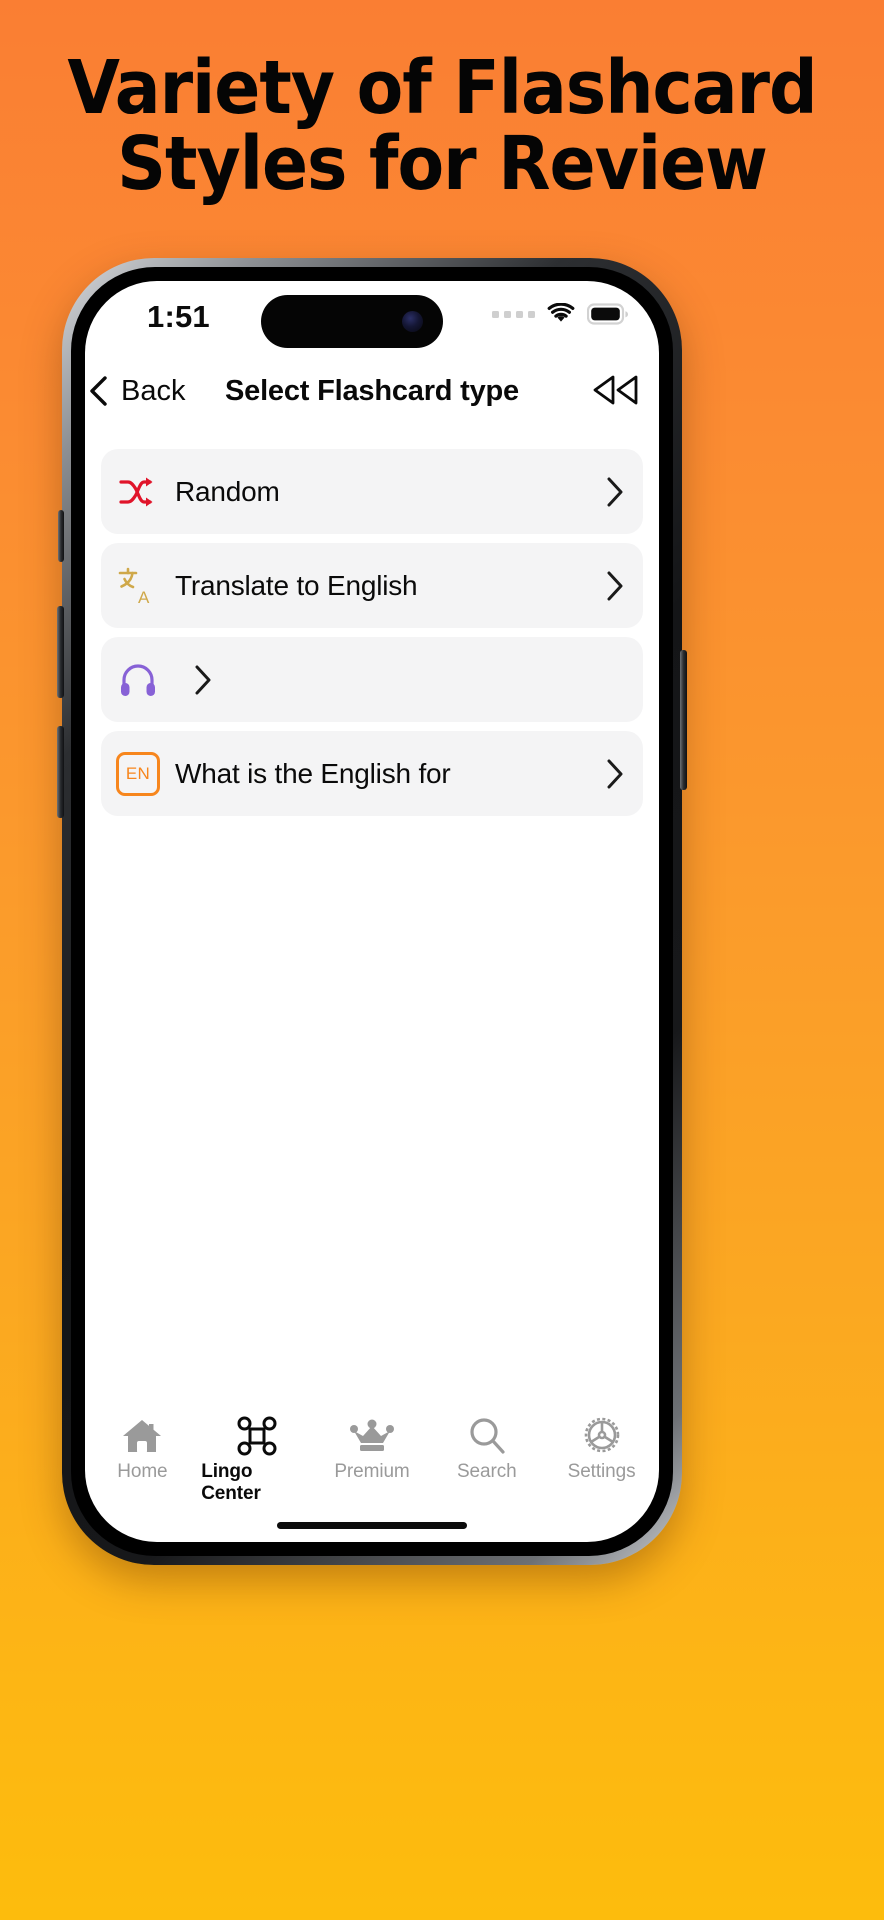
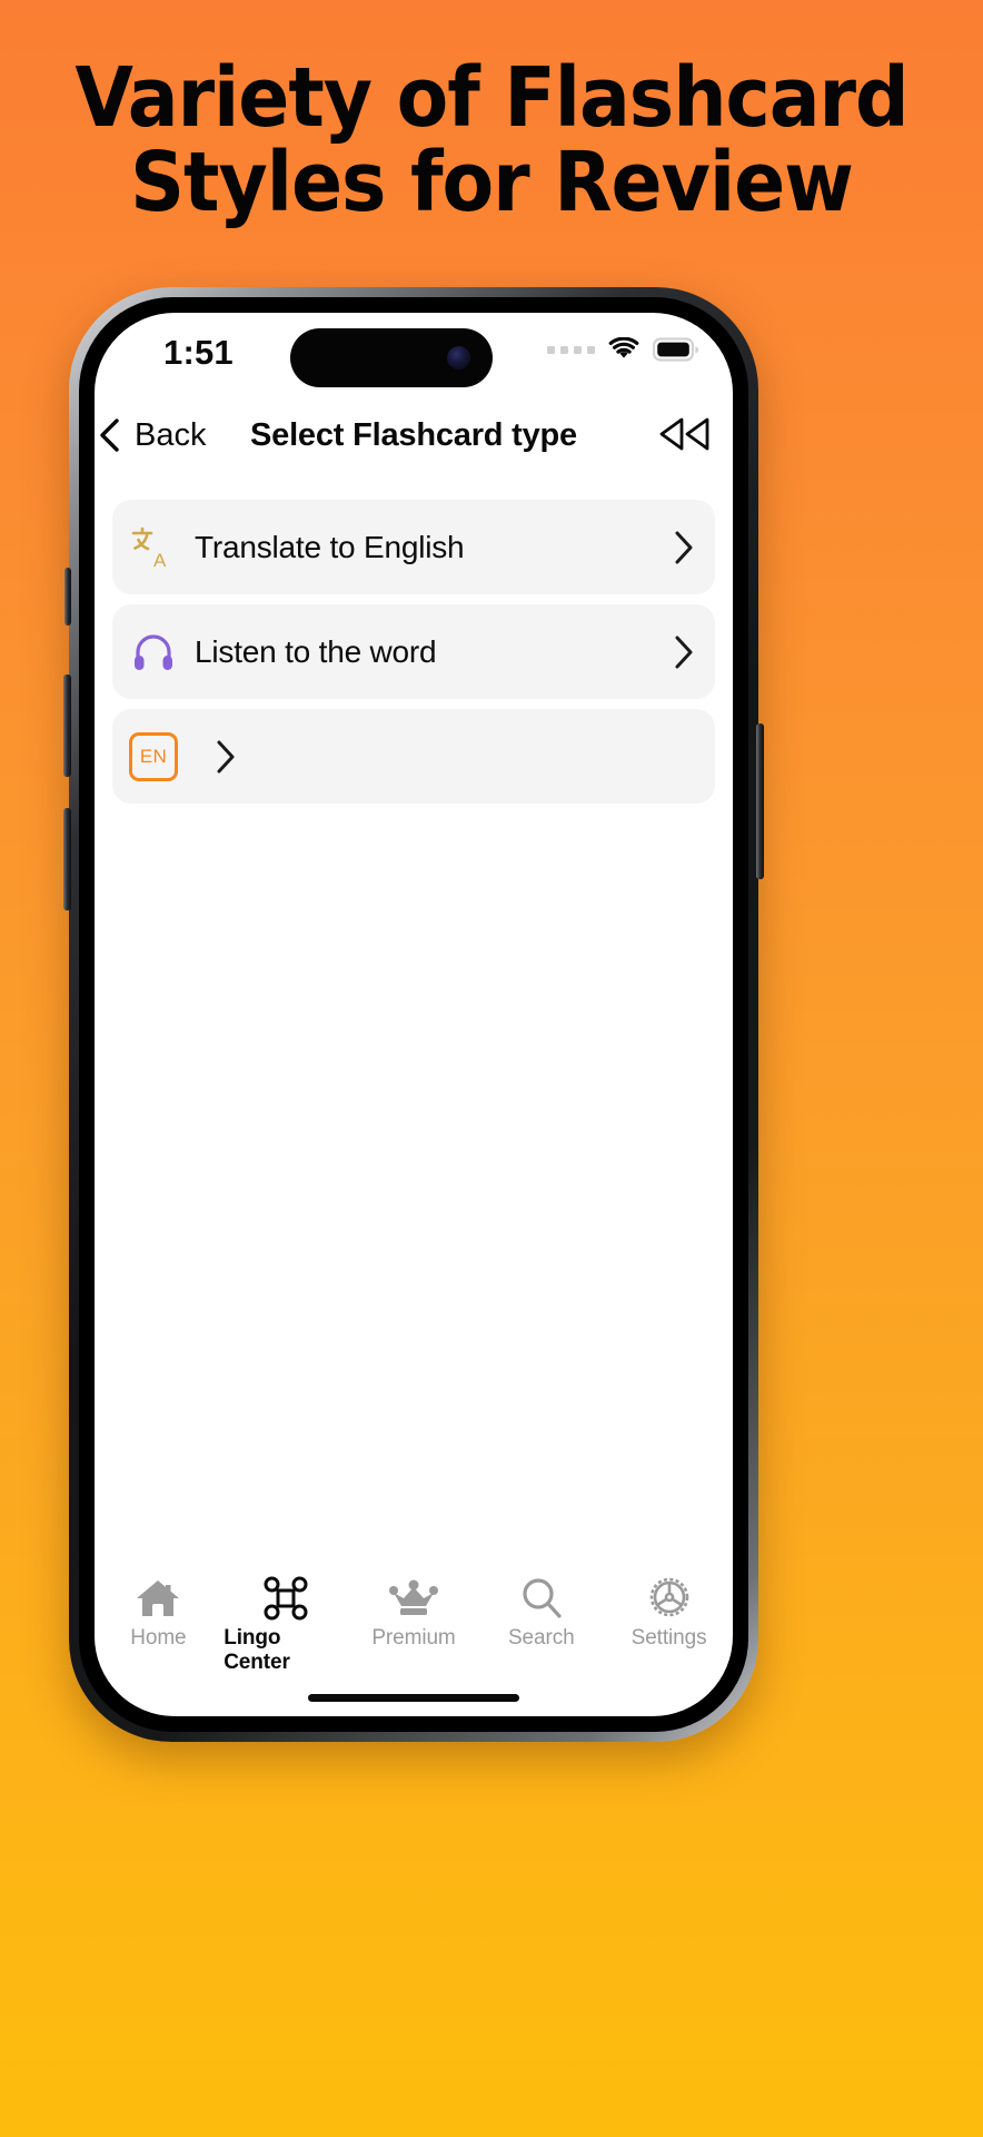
  Variety of Flashcard
  Styles for Review
  1:51
  Back
  Select Flashcard type
- Random
  A
  Translate to English
+ Listen to the word
  EN
- What is the English for
  Home
  Lingo Center
  Premium
  Search
  Settings
